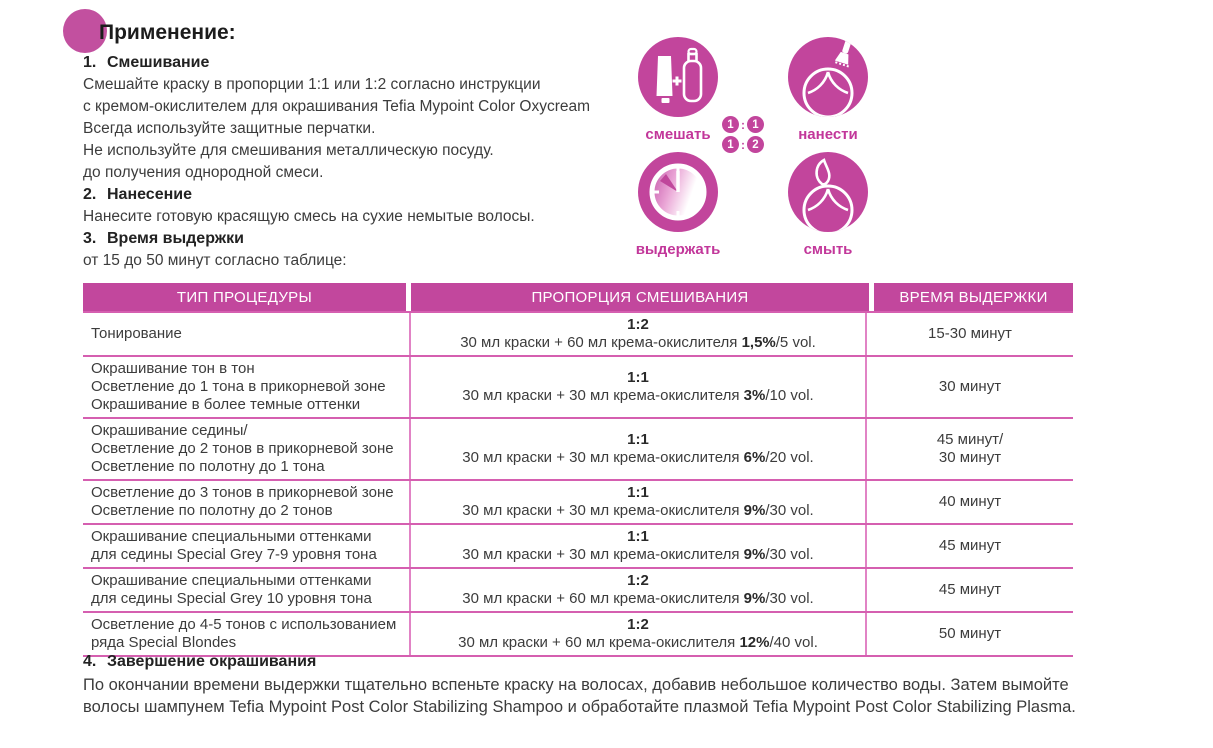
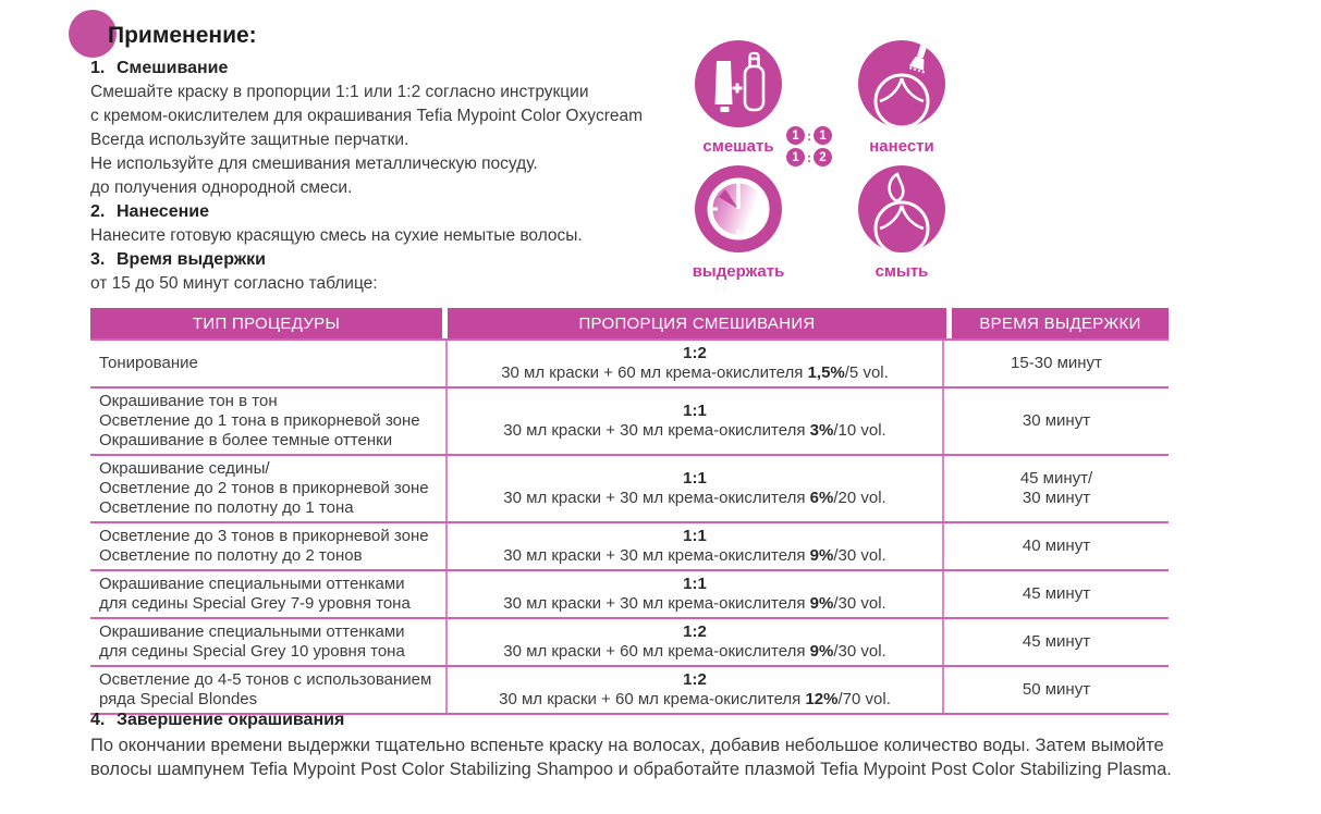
  Применение:
  1. Смешивание
  Смешайте краску в пропорции 1:1 или 1:2 согласно инструкции
  с кремом-окислителем для окрашивания Tefia Mypoint Color Oxycream
  Всегда используйте защитные перчатки.
  Не используйте для смешивания металлическую посуду.
  до получения однородной смеси.
  2. Нанесение
  Нанесите готовую красящую смесь на сухие немытые волосы.
  3. Время выдержки
  от 15 до 50 минут согласно таблице:
  смешать
  1
  :
  1
  1
  :
  2
  нанести
  выдержать
  смыть
  ТИП ПРОЦЕДУРЫ
  ПРОПОРЦИЯ СМЕШИВАНИЯ
  ВРЕМЯ ВЫДЕРЖКИ
  Тонирование
  1:2
  30 мл краски + 60 мл крема-окислителя 1,5%/5 vol.
  15-30 минут
  Окрашивание тон в тон
  Осветление до 1 тона в прикорневой зоне
  Окрашивание в более темные оттенки
  1:1
  30 мл краски + 30 мл крема-окислителя 3%/10 vol.
  30 минут
  Окрашивание седины/
  Осветление до 2 тонов в прикорневой зоне
  Осветление по полотну до 1 тона
  1:1
  30 мл краски + 30 мл крема-окислителя 6%/20 vol.
  45 минут/
  30 минут
  Осветление до 3 тонов в прикорневой зоне
  Осветление по полотну до 2 тонов
  1:1
  30 мл краски + 30 мл крема-окислителя 9%/30 vol.
  40 минут
  Окрашивание специальными оттенками
  для седины Special Grey 7-9 уровня тона
  1:1
  30 мл краски + 30 мл крема-окислителя 9%/30 vol.
  45 минут
  Окрашивание специальными оттенками
  для седины Special Grey 10 уровня тона
  1:2
  30 мл краски + 60 мл крема-окислителя 9%/30 vol.
  45 минут
  Осветление до 4-5 тонов с использованием
  ряда Special Blondes
  1:2
- 30 мл краски + 60 мл крема-окислителя 12%/40 vol.
+ 30 мл краски + 60 мл крема-окислителя 12%/70 vol.
  50 минут
  4. Завершение окрашивания
  По окончании времени выдержки тщательно вспеньте краску на волосах, добавив небольшое количество воды. Затем вымойте
  волосы шампунем Tefia Mypoint Post Color Stabilizing Shampoo и обработайте плазмой Tefia Mypoint Post Color Stabilizing Plasma.
